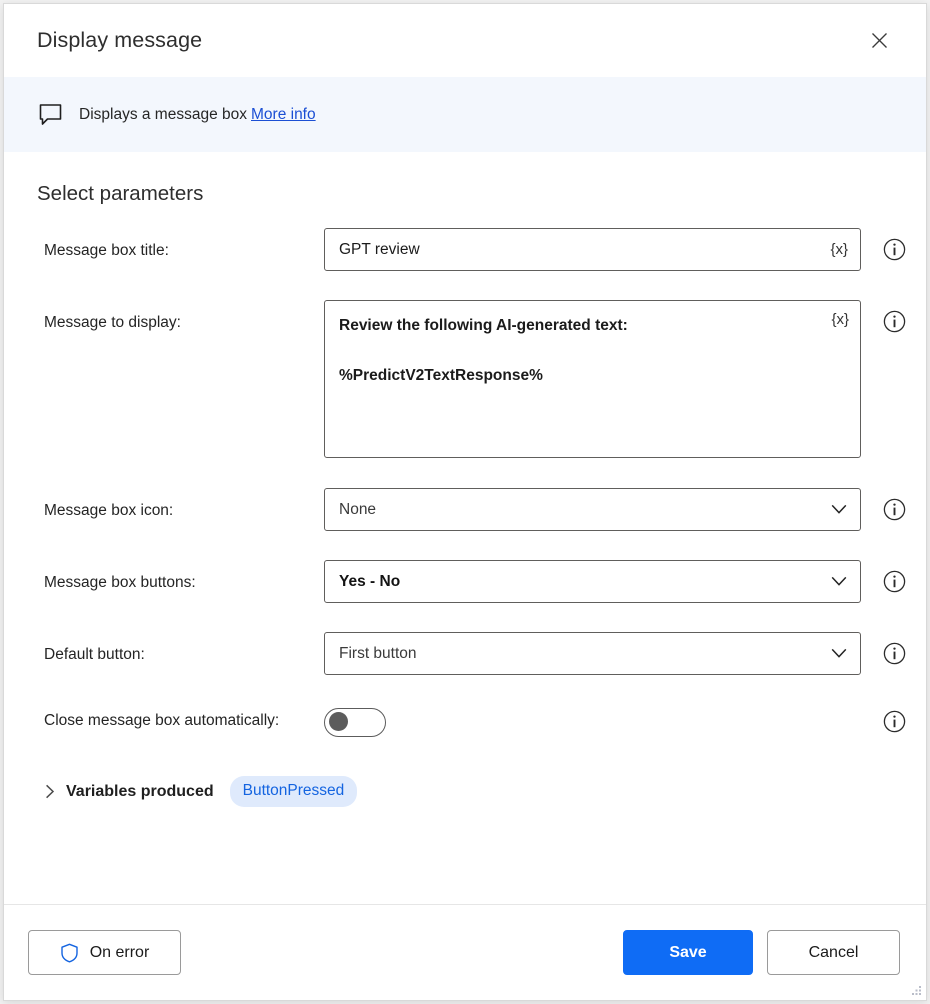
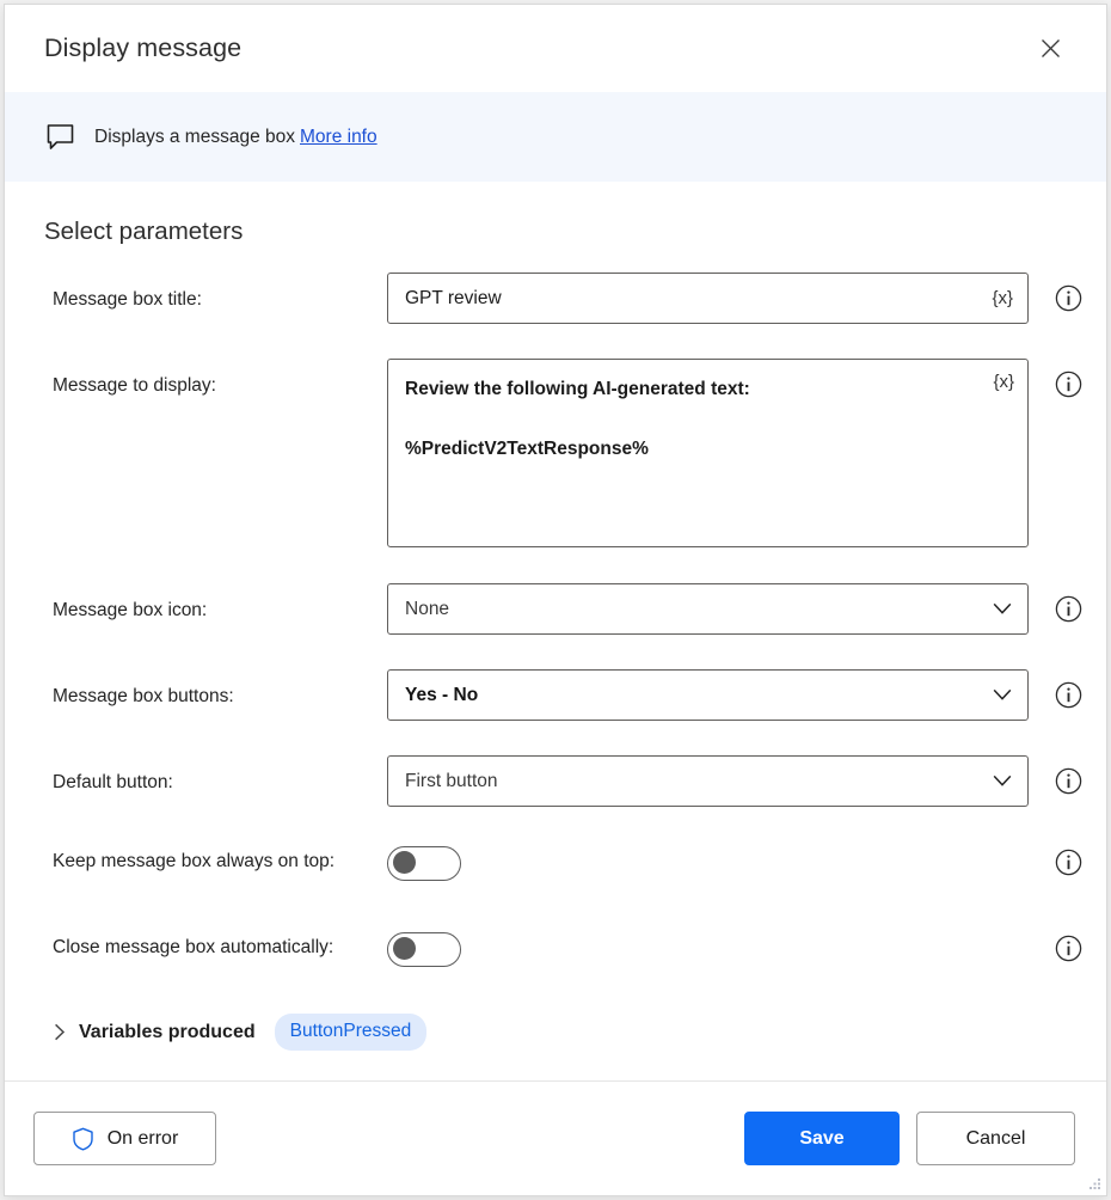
  Display message
  Displays a message box
  More info
  Select parameters
  Message box title:
  GPT review
  {x}
  Message to display:
  Review the following AI-generated text:
  %PredictV2TextResponse%
  {x}
  Message box icon:
  None
  Message box buttons:
  Yes - No
  Default button:
  First button
+ Keep message box always on top:
  Close message box automatically:
  Variables produced
  ButtonPressed
  On error
  Save
  Cancel
